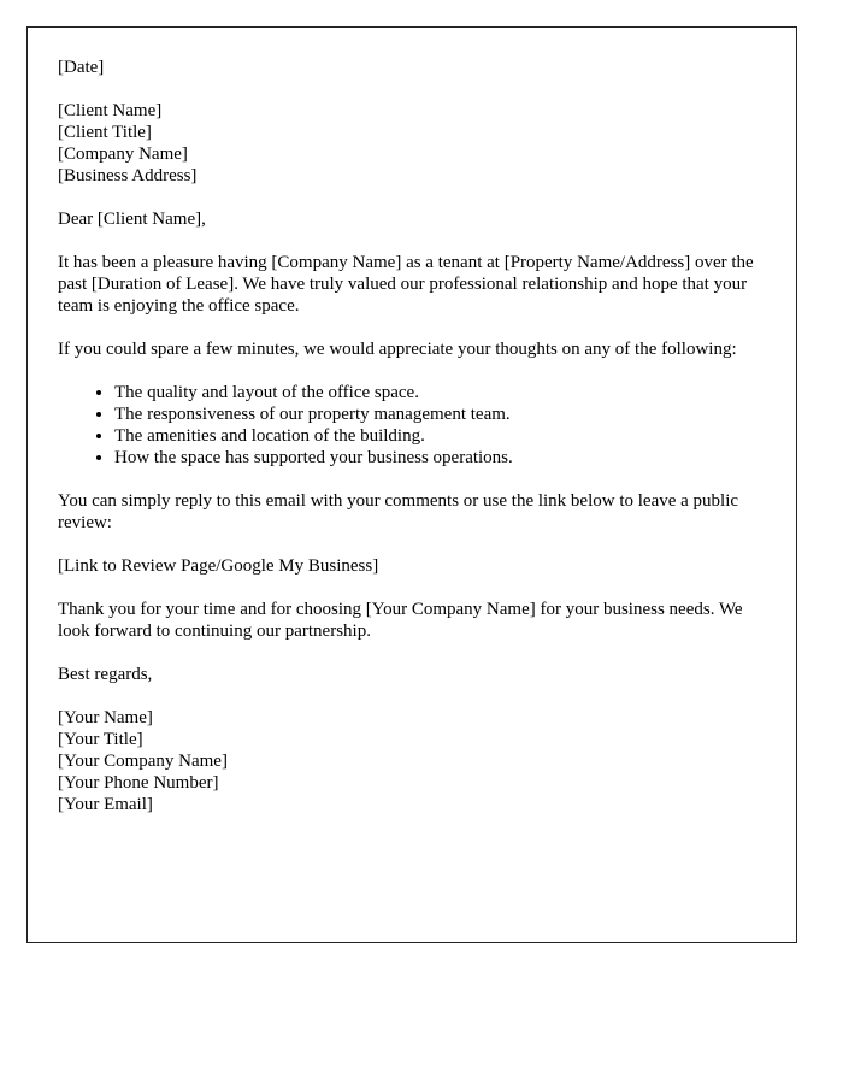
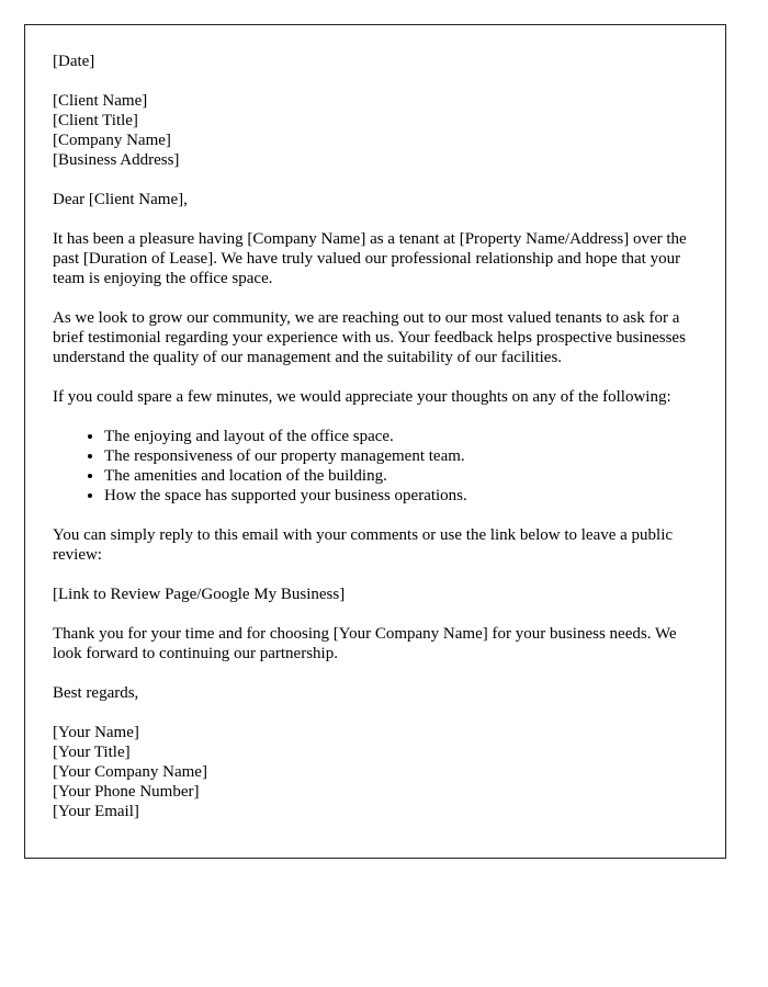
  [Date]
  [Client Name]
  [Client Title]
  [Company Name]
  [Business Address]
  Dear [Client Name],
  It has been a pleasure having [Company Name] as a tenant at [Property Name/Address] over the past [Duration of Lease]. We have truly valued our professional relationship and hope that your team is enjoying the office space.
+ As we look to grow our community, we are reaching out to our most valued tenants to ask for a brief testimonial regarding your experience with us. Your feedback helps prospective businesses understand the quality of our management and the suitability of our facilities.
  If you could spare a few minutes, we would appreciate your thoughts on any of the following:
- The quality and layout of the office space.
+ The enjoying and layout of the office space.
  The responsiveness of our property management team.
  The amenities and location of the building.
  How the space has supported your business operations.
  You can simply reply to this email with your comments or use the link below to leave a public review:
  [Link to Review Page/Google My Business]
  Thank you for your time and for choosing [Your Company Name] for your business needs. We look forward to continuing our partnership.
  Best regards,
  [Your Name]
  [Your Title]
  [Your Company Name]
  [Your Phone Number]
  [Your Email]
